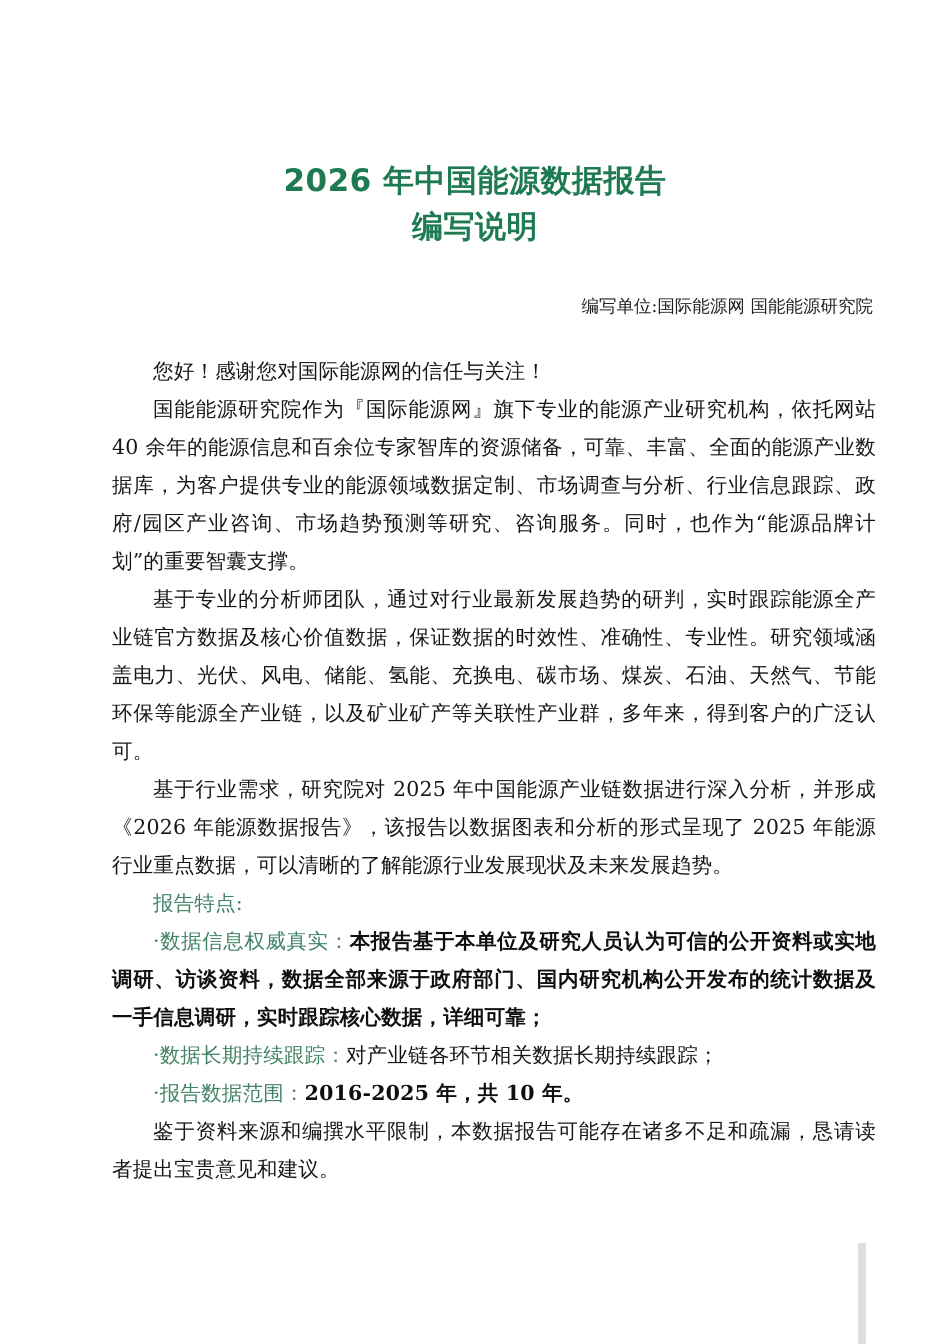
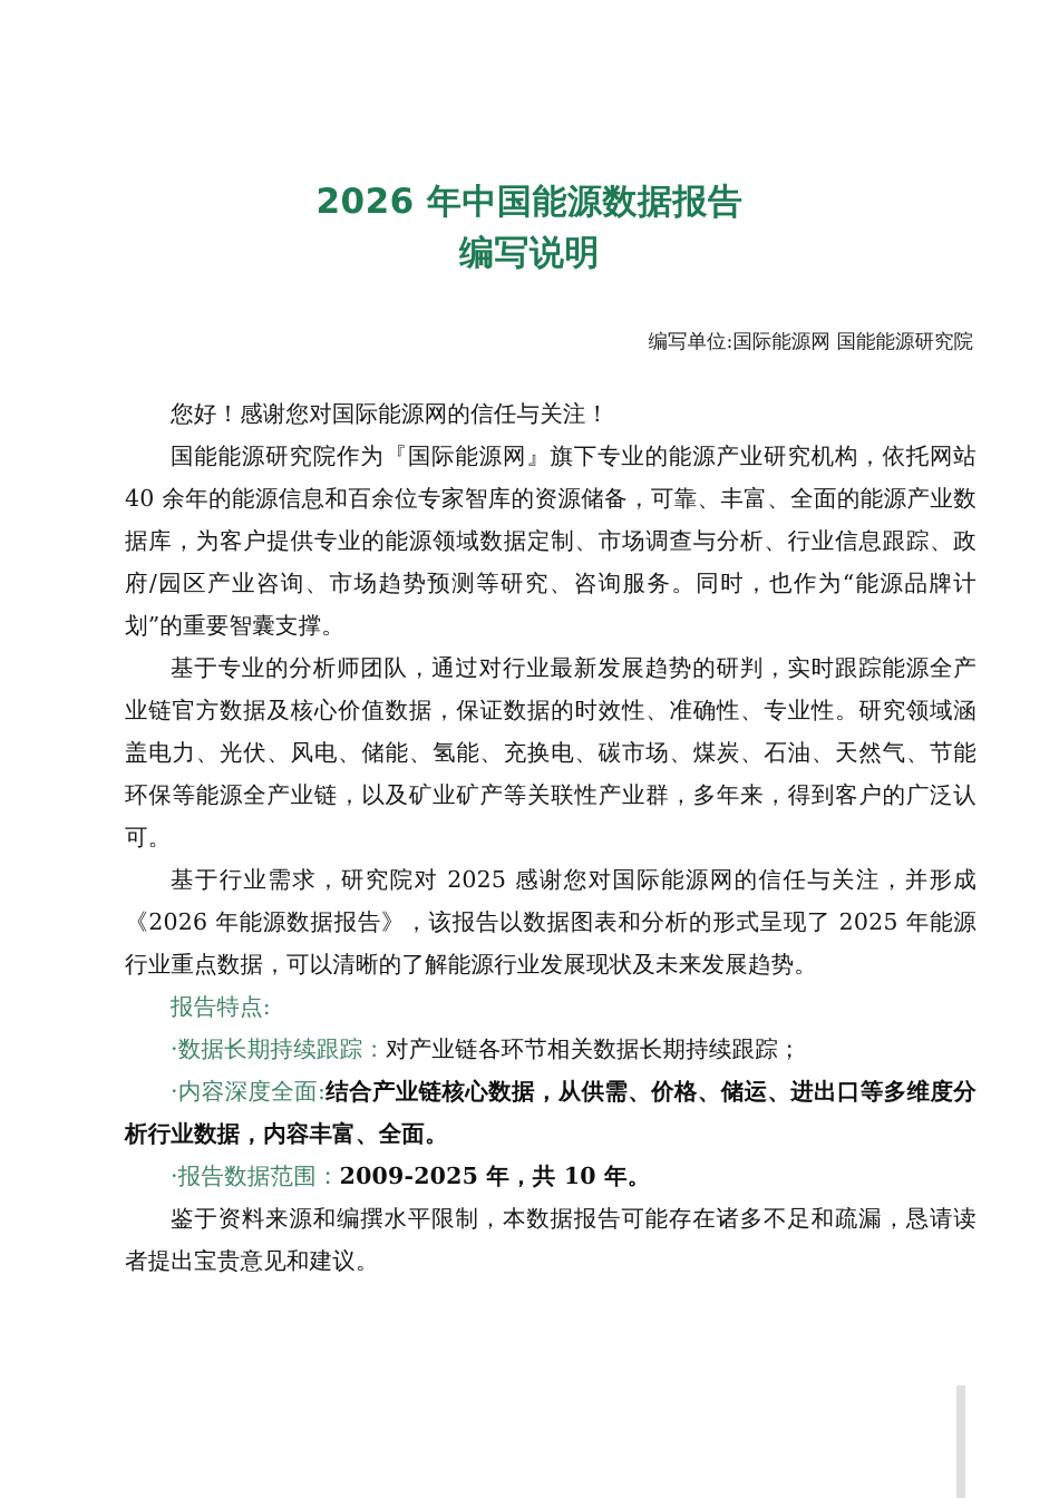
  2026 年中国能源数据报告
  编写说明
  编写单位:国际能源网 国能能源研究院
  您好！感谢您对国际能源网的信任与关注！
  国能能源研究院作为『国际能源网』旗下专业的能源产业研究机构，依托网站 40 余年的能源信息和百余位专家智库的资源储备，可靠、丰富、全面的能源产业数据库，为客户提供专业的能源领域数据定制、市场调查与分析、行业信息跟踪、政府/园区产业咨询、市场趋势预测等研究、咨询服务。同时，也作为“能源品牌计划”的重要智囊支撑。
  基于专业的分析师团队，通过对行业最新发展趋势的研判，实时跟踪能源全产业链官方数据及核心价值数据，保证数据的时效性、准确性、专业性。研究领域涵盖电力、光伏、风电、储能、氢能、充换电、碳市场、煤炭、石油、天然气、节能环保等能源全产业链，以及矿业矿产等关联性产业群，多年来，得到客户的广泛认可。
- 基于行业需求，研究院对 2025 年中国能源产业链数据进行深入分析，并形成《2026 年能源数据报告》，该报告以数据图表和分析的形式呈现了 2025 年能源行业重点数据，可以清晰的了解能源行业发展现状及未来发展趋势。
+ 基于行业需求，研究院对 2025 感谢您对国际能源网的信任与关注，并形成《2026 年能源数据报告》，该报告以数据图表和分析的形式呈现了 2025 年能源行业重点数据，可以清晰的了解能源行业发展现状及未来发展趋势。
  报告特点:
- ·数据信息权威真实：本报告基于本单位及研究人员认为可信的公开资料或实地调研、访谈资料，数据全部来源于政府部门、国内研究机构公开发布的统计数据及一手信息调研，实时跟踪核心数据，详细可靠；
  ·数据长期持续跟踪：对产业链各环节相关数据长期持续跟踪；
+ ·内容深度全面:结合产业链核心数据，从供需、价格、储运、进出口等多维度分析行业数据，内容丰富、全面。
- ·报告数据范围：2016-2025 年，共 10 年。
+ ·报告数据范围：2009-2025 年，共 10 年。
  鉴于资料来源和编撰水平限制，本数据报告可能存在诸多不足和疏漏，恳请读者提出宝贵意见和建议。
